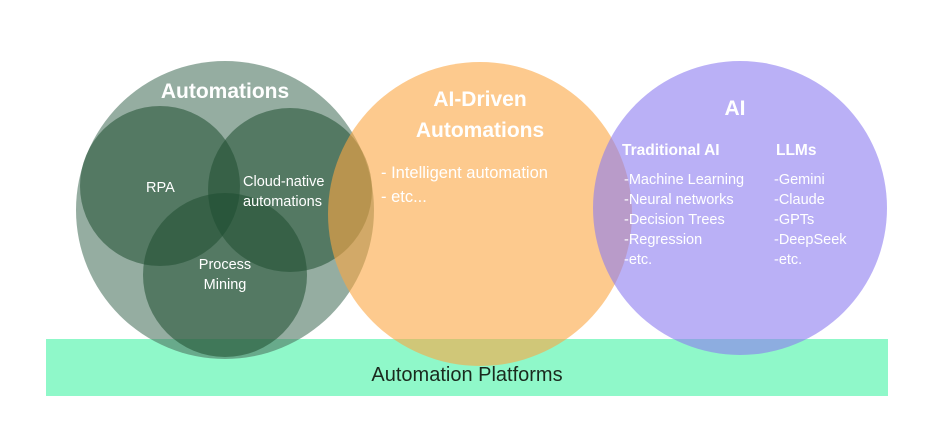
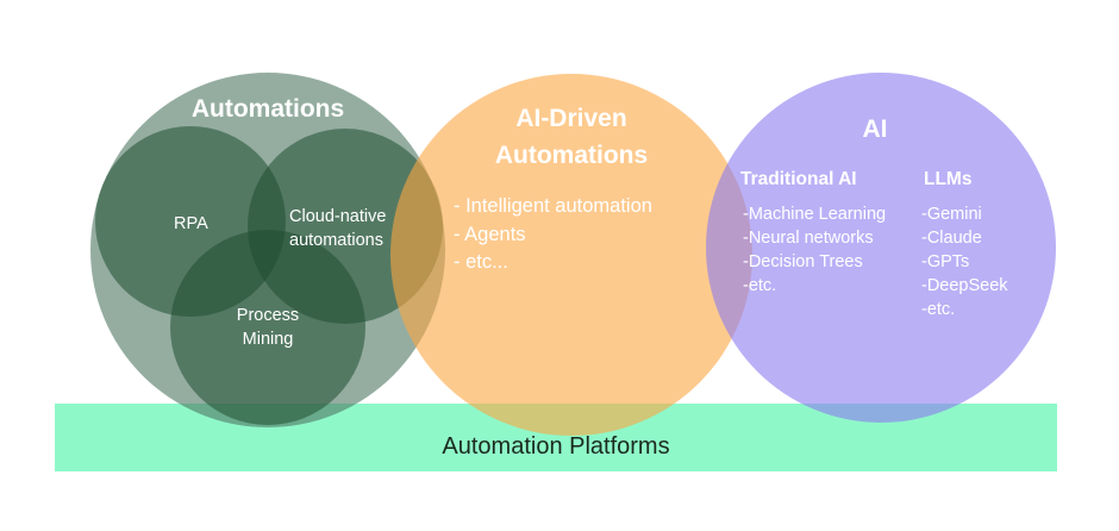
  Automations
  RPA
  Cloud-native
  automations
  Process
  Mining
  AI-Driven
  Automations
  - Intelligent automation
+ - Agents
  - etc...
  AI
  Traditional AI
  -Machine Learning
  -Neural networks
  -Decision Trees
- -Regression
  -etc.
  LLMs
  -Gemini
  -Claude
  -GPTs
  -DeepSeek
  -etc.
  Automation Platforms
